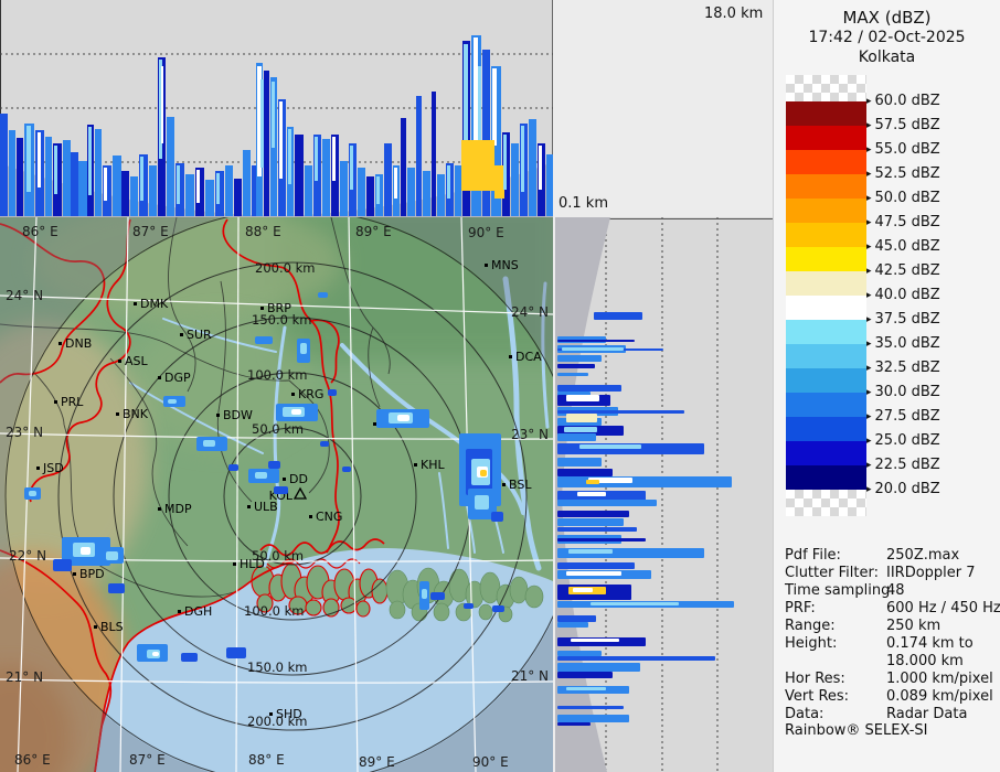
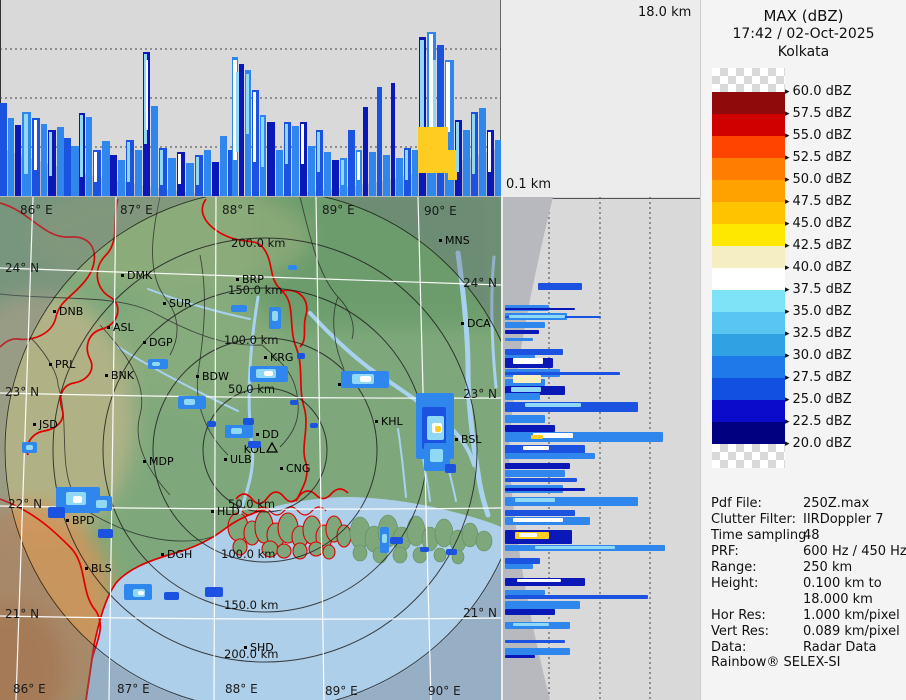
  18.0 km
  0.1 km
  DMK
  BRP
  SUR
  DNB
  ASL
  DGP
  PRL
  BNK
  BDW
  KRG
  KHL
  DD
  ULB
  CNG
  MDP
  JSD
  HLD
  BPD
  BLS
  DGH
  SHD
  MNS
  DCA
  BSL
  KOL
  200.0 km
  150.0 km
  100.0 km
  50.0 km
  50.0 km
  100.0 km
  150.0 km
  200.0 km
  86° E
  87° E
  88° E
  89° E
  90° E
  86° E
  87° E
  88° E
  89° E
  90° E
  24° N
  23° N
  22° N
  21° N
  24° N
  23° N
  21° N
  MAX (dBZ)
  17:42 / 02-Oct-2025
  Kolkata
  ▸ 60.0 dBZ
  ▸ 57.5 dBZ
  ▸ 55.0 dBZ
  ▸ 52.5 dBZ
  ▸ 50.0 dBZ
  ▸ 47.5 dBZ
  ▸ 45.0 dBZ
  ▸ 42.5 dBZ
  ▸ 40.0 dBZ
  ▸ 37.5 dBZ
  ▸ 35.0 dBZ
  ▸ 32.5 dBZ
  ▸ 30.0 dBZ
  ▸ 27.5 dBZ
  ▸ 25.0 dBZ
  ▸ 22.5 dBZ
  ▸ 20.0 dBZ
  Pdf File:
  250Z.max
  Clutter Filter:
  IIRDoppler 7
  Time sampling:
  48
  PRF:
  600 Hz / 450 Hz
  Range:
  250 km
  Height:
- 0.174 km to
+ 0.100 km to
  18.000 km
  Hor Res:
  1.000 km/pixel
  Vert Res:
  0.089 km/pixel
  Data:
  Radar Data
  Rainbow® SELEX-SI
